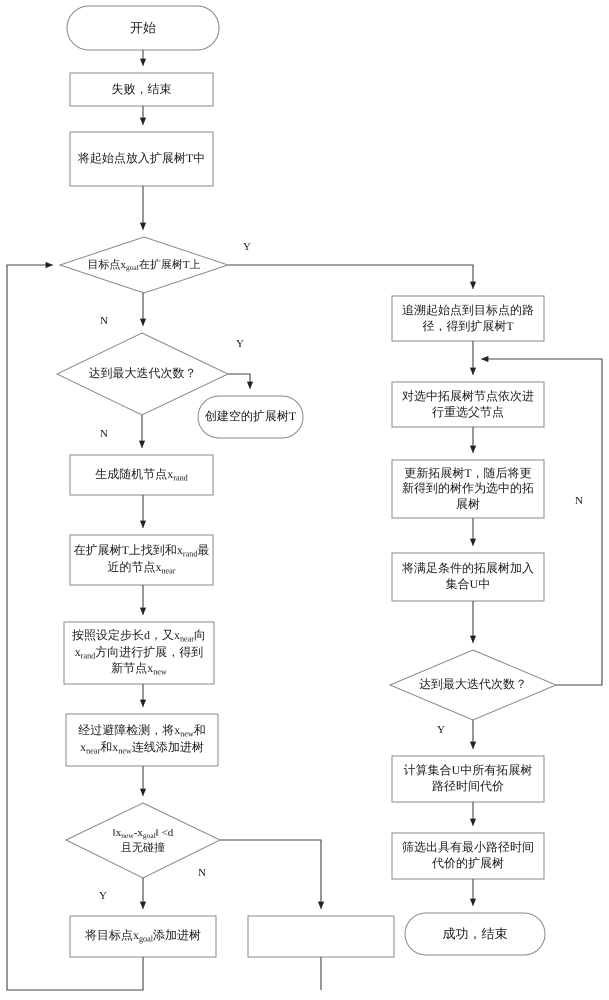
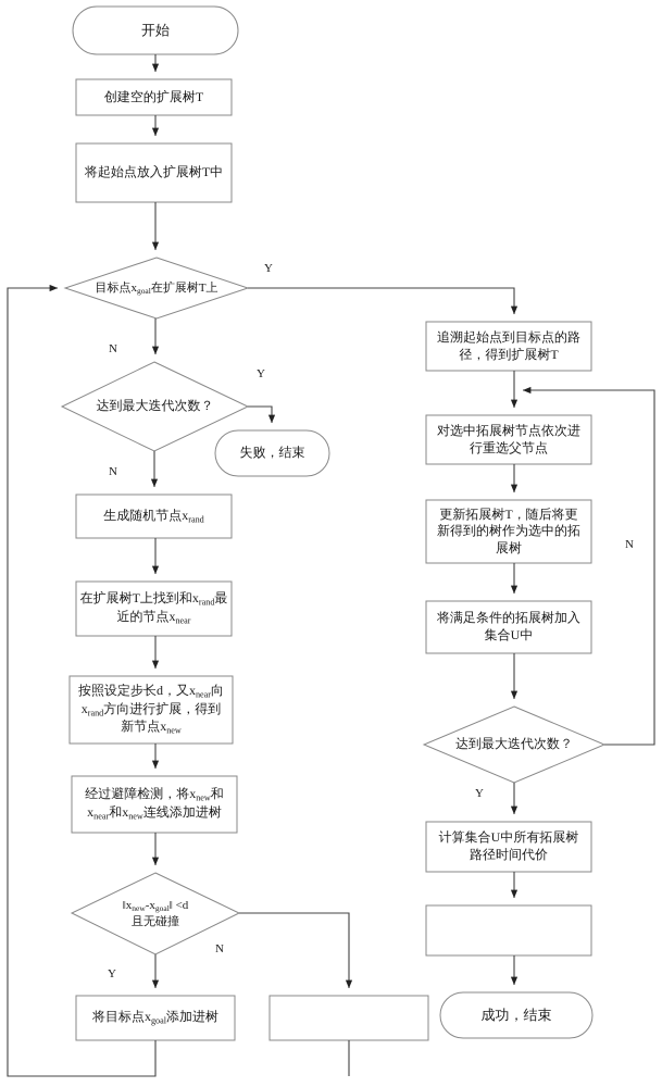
  开始
- 失败，结束
+ 创建空的扩展树T
  将起始点放入扩展树T中
  目标点xgoal在扩展树T上
  达到最大迭代次数？
- 创建空的扩展树T
+ 失败，结束
  生成随机节点xrand
  在扩展树T上找到和xrand最
  近的节点xnear
  按照设定步长d，又xnear向
  xrand方向进行扩展，得到
  新节点xnew
  经过避障检测，将xnew和
  xnear和xnew连线添加进树
  ‖xnew-xgoal‖ <d
  且无碰撞
  将目标点xgoal添加进树
  追溯起始点到目标点的路
  径，得到扩展树T
  对选中拓展树节点依次进
  行重选父节点
  更新拓展树T，随后将更
  新得到的树作为选中的拓
  展树
  将满足条件的拓展树加入
  集合U中
  达到最大迭代次数？
  计算集合U中所有拓展树
  路径时间代价
- 筛选出具有最小路径时间
- 代价的扩展树
  成功，结束
  Y
  N
  Y
  N
  N
  Y
  N
  Y
